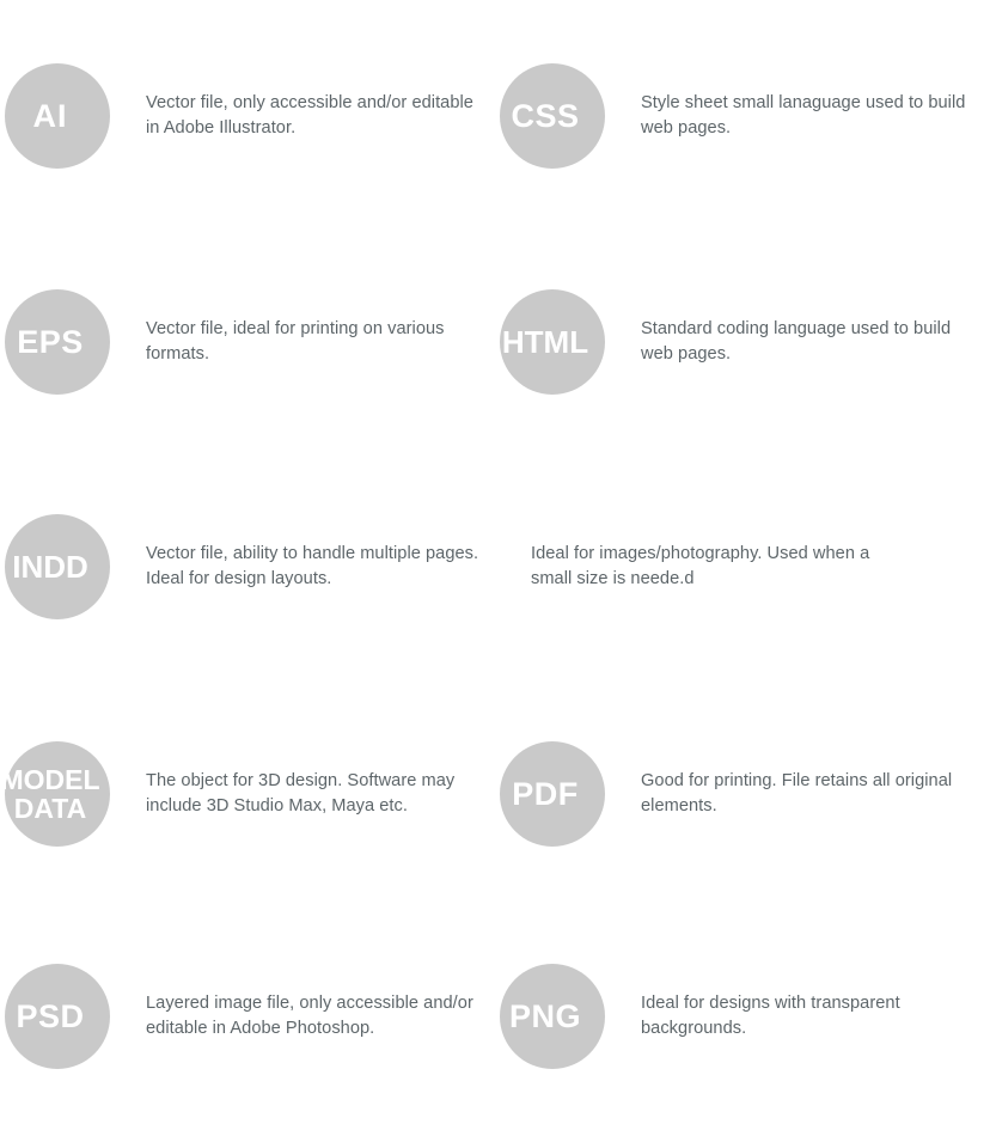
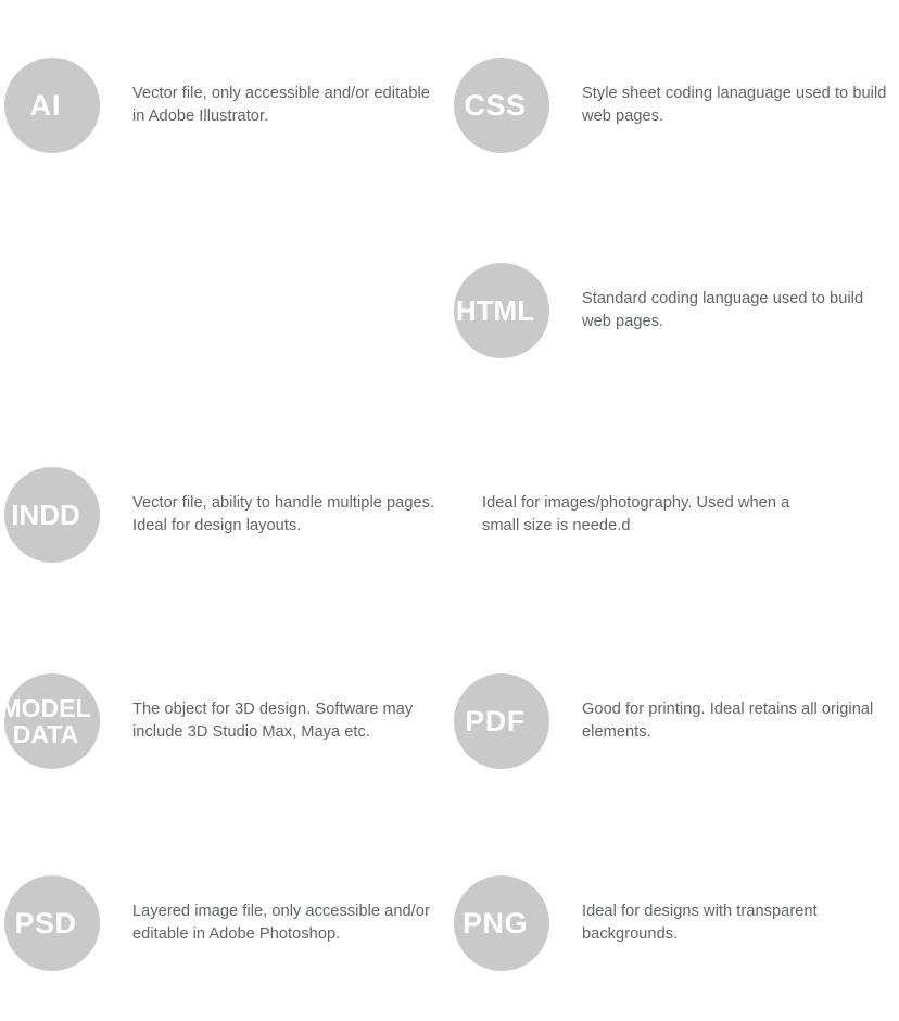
  AI
  Vector file, only accessible and/or editable in Adobe Illustrator.
  CSS
- Style sheet small lanaguage used to build web pages.
+ Style sheet coding lanaguage used to build web pages.
- EPS
- Vector file, ideal for printing on various formats.
  HTML
  Standard coding language used to build web pages.
  INDD
  Vector file, ability to handle multiple pages. Ideal for design layouts.
  Ideal for images/photography. Used when a small size is neede.d
  MODEL
  DATA
  The object for 3D design. Software may include 3D Studio Max, Maya etc.
  PDF
- Good for printing. File retains all original elements.
+ Good for printing. Ideal retains all original elements.
  PSD
  Layered image file, only accessible and/or editable in Adobe Photoshop.
  PNG
  Ideal for designs with transparent backgrounds.
